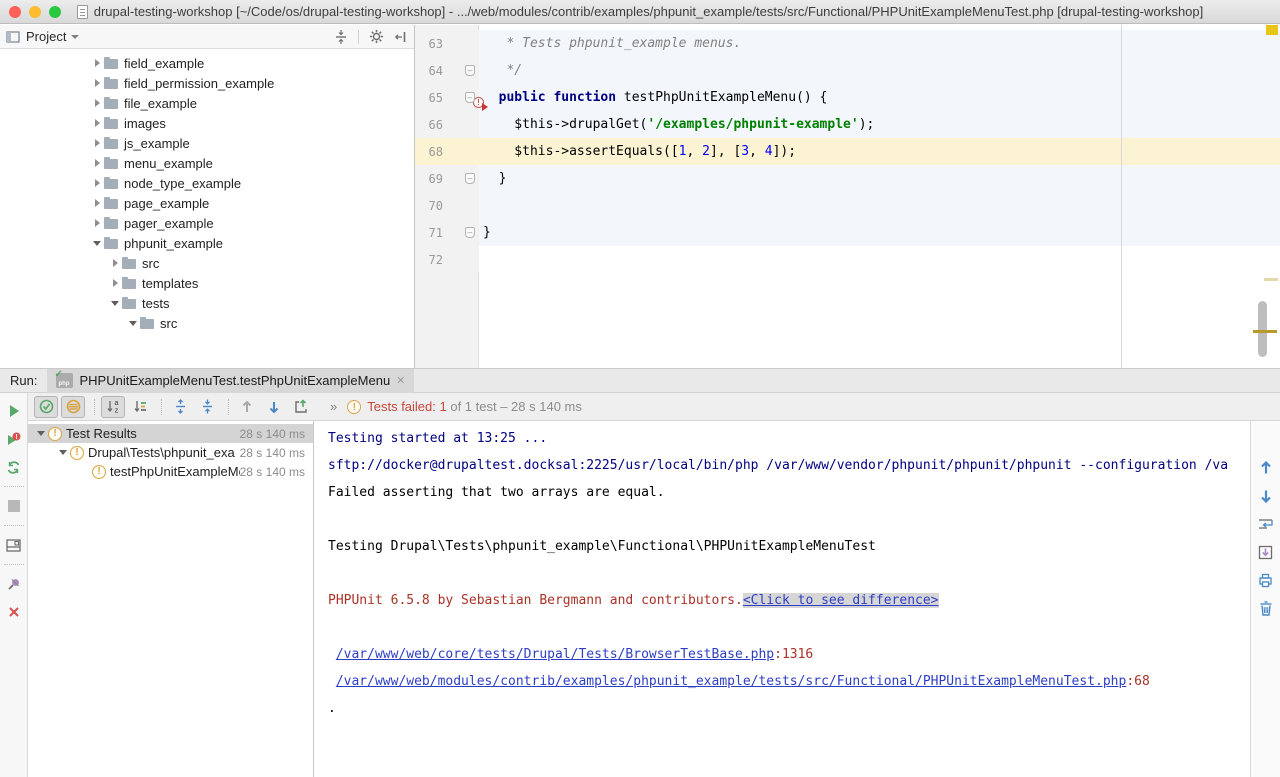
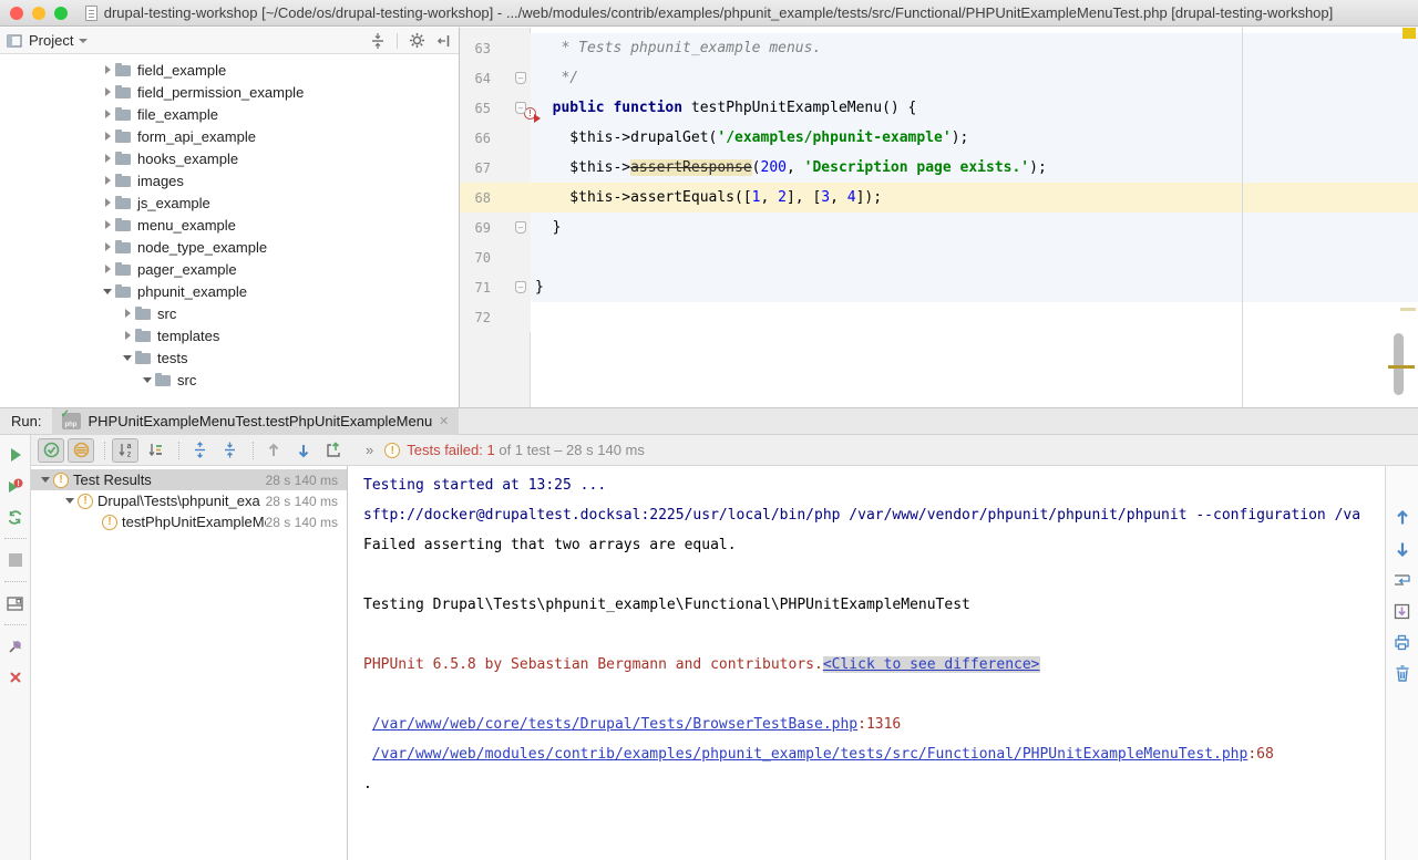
  drupal-testing-workshop [~/Code/os/drupal-testing-workshop] - .../web/modules/contrib/examples/phpunit_example/tests/src/Functional/PHPUnitExampleMenuTest.php [drupal-testing-workshop]
  Project
  field_example
  field_permission_example
  file_example
+ form_api_example
+ hooks_example
  images
  js_example
  menu_example
  node_type_example
- page_example
  pager_example
  phpunit_example
  src
  templates
  tests
  src
  63
  * Tests phpunit_example menus.
  64
  –
  */
  65
  !
  –
  public function testPhpUnitExampleMenu() {
  66
  $this->drupalGet('/examples/phpunit-example');
+ 67
+ $this->assertResponse(200, 'Description page exists.');
  68
  $this->assertEquals([1, 2], [3, 4]);
  69
  –
  }
  70
  71
  –
  }
  72
  Run:
  ✓
  PHPUnitExampleMenuTest.testPhpUnitExampleMenu
  ✕
  »
  !
  Tests failed: 1 of 1 test – 28 s 140 ms
  !
  Test Results
  28 s 140 ms
  !
  Drupal\Tests\phpunit_exa
  28 s 140 ms
  !
  testPhpUnitExampleM
  28 s 140 ms
  Testing started at 13:25 ...
  sftp://docker@drupaltest.docksal:2225/usr/local/bin/php /var/www/vendor/phpunit/phpunit/phpunit --configuration /va
  Failed asserting that two arrays are equal.
  Testing Drupal\Tests\phpunit_example\Functional\PHPUnitExampleMenuTest
  PHPUnit 6.5.8 by Sebastian Bergmann and contributors.<Click to see difference>
  /var/www/web/core/tests/Drupal/Tests/BrowserTestBase.php:1316
  /var/www/web/modules/contrib/examples/phpunit_example/tests/src/Functional/PHPUnitExampleMenuTest.php:68
  .
